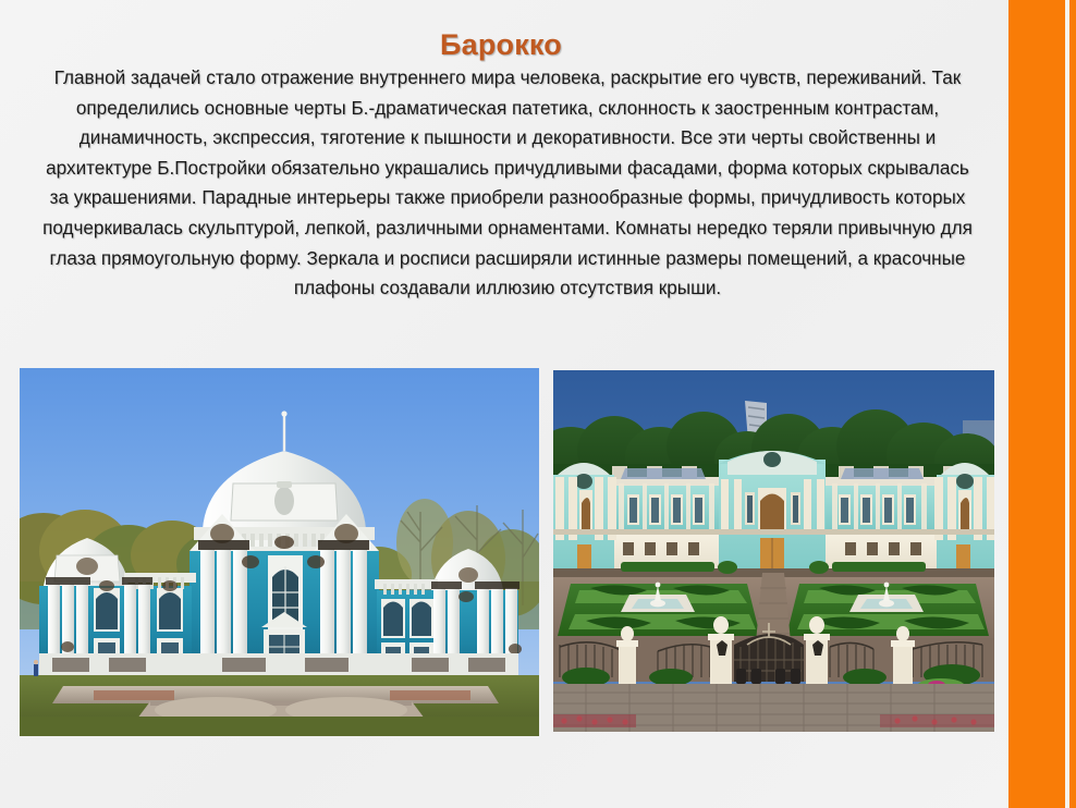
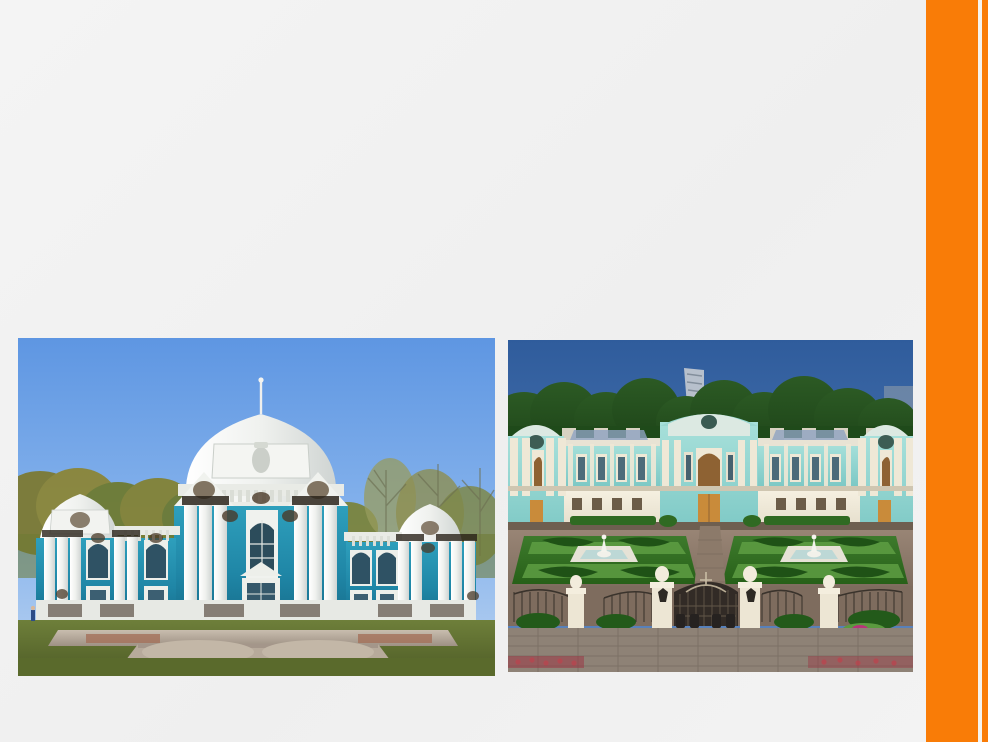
- Барокко
- Главной задачей стало отражение внутреннего мира человека, раскрытие его чувств, переживаний. Так определились основные черты Б.-драматическая патетика, склонность к заостренным контрастам, динамичность, экспрессия, тяготение к пышности и декоративности. Все эти черты свойственны и архитектуре Б.Постройки обязательно украшались причудливыми фасадами, форма которых скрывалась за украшениями. Парадные интерьеры также приобрели разнообразные формы, причудливость которых подчеркивалась скульптурой, лепкой, различными орнаментами. Комнаты нередко теряли привычную для глаза прямоугольную форму. Зеркала и росписи расширяли истинные размеры помещений, а красочные плафоны создавали иллюзию отсутствия крыши.
